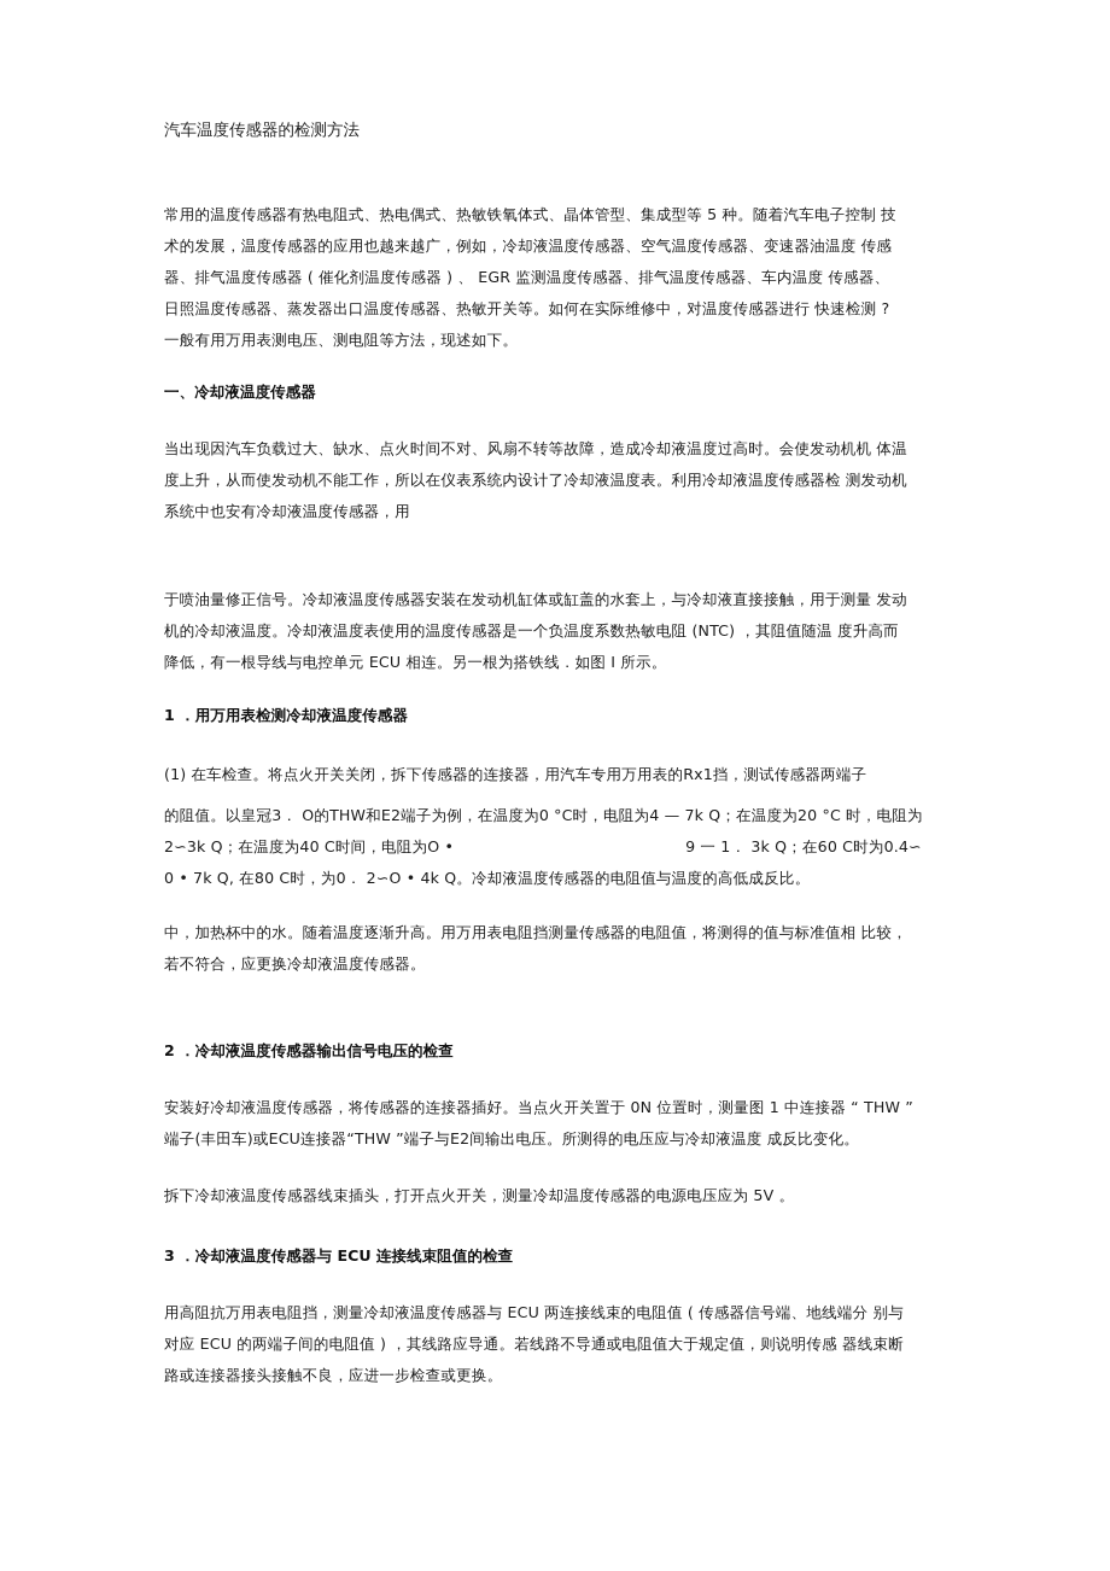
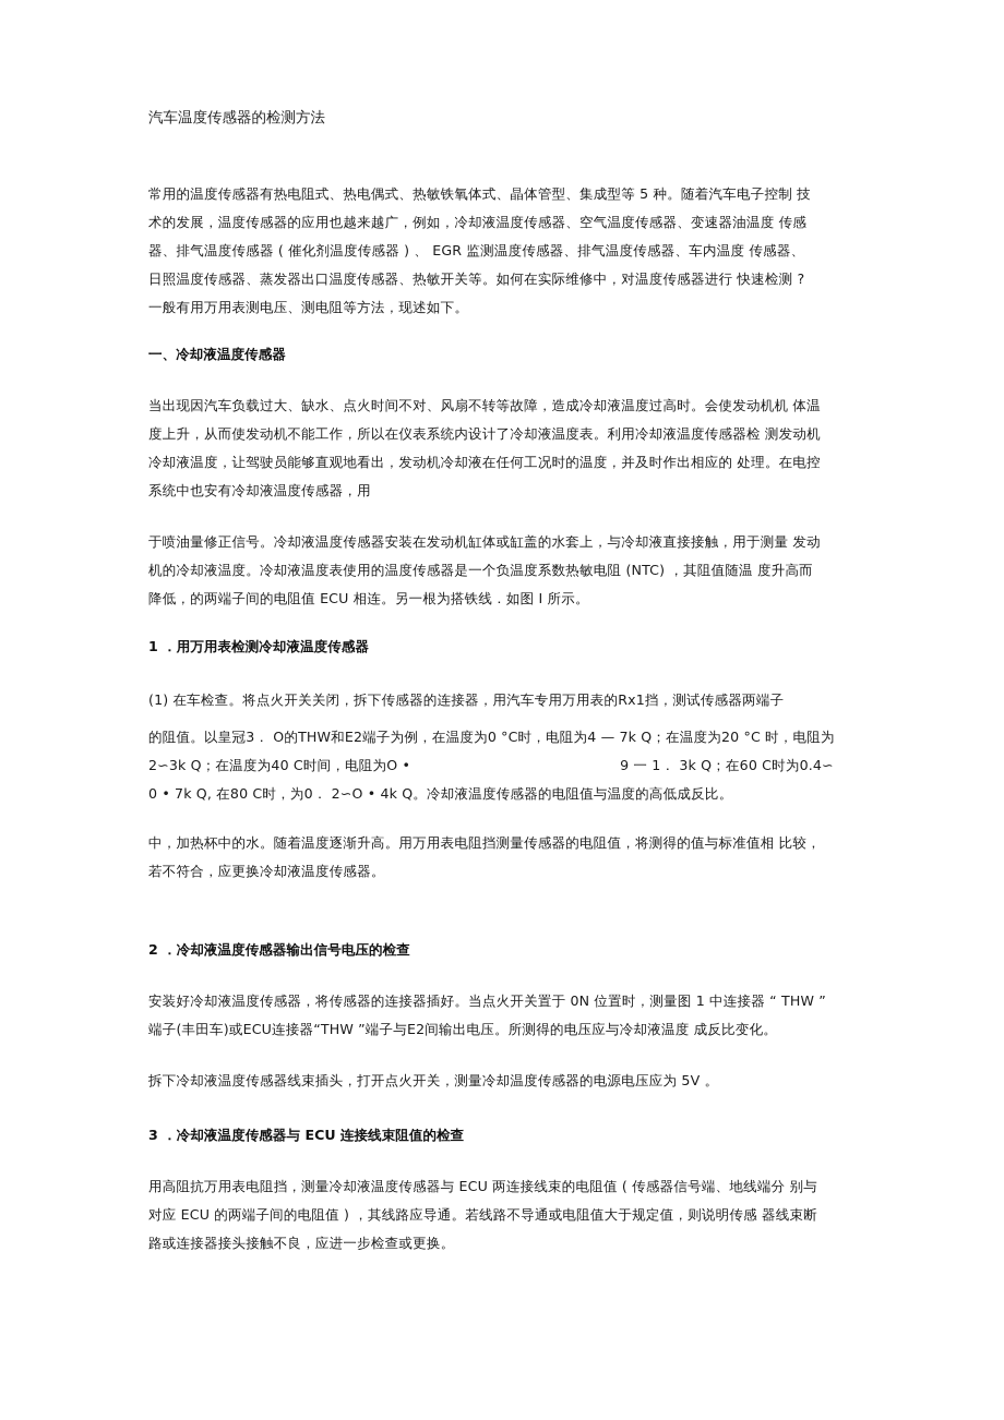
  汽车温度传感器的检测方法
  常用的温度传感器有热电阻式、热电偶式、热敏铁氧体式、晶体管型、集成型等 5 种。随着汽车电子控制 技
  术的发展，温度传感器的应用也越来越广，例如，冷却液温度传感器、空气温度传感器、变速器油温度 传感
  器、排气温度传感器 ( 催化剂温度传感器 ) 、 EGR 监测温度传感器、排气温度传感器、车内温度 传感器、
  日照温度传感器、蒸发器出口温度传感器、热敏开关等。如何在实际维修中，对温度传感器进行 快速检测 ?
  一般有用万用表测电压、测电阻等方法，现述如下。
  一、冷却液温度传感器
  当出现因汽车负载过大、缺水、点火时间不对、风扇不转等故障，造成冷却液温度过高时。会使发动机机 体温
  度上升，从而使发动机不能工作，所以在仪表系统内设计了冷却液温度表。利用冷却液温度传感器检 测发动机
+ 冷却液温度，让驾驶员能够直观地看出，发动机冷却液在任何工况时的温度，并及时作出相应的 处理。在电控
  系统中也安有冷却液温度传感器，用
  于喷油量修正信号。冷却液温度传感器安装在发动机缸体或缸盖的水套上，与冷却液直接接触，用于测量 发动
  机的冷却液温度。冷却液温度表使用的温度传感器是一个负温度系数热敏电阻 (NTC) ，其阻值随温 度升高而
- 降低，有一根导线与电控单元 ECU 相连。另一根为搭铁线．如图 I 所示。
+ 降低，的两端子间的电阻值 ECU 相连。另一根为搭铁线．如图 I 所示。
  1 ．用万用表检测冷却液温度传感器
  (1) 在车检查。将点火开关关闭，拆下传感器的连接器，用汽车专用万用表的Rx1挡，测试传感器两端子
  的阻值。以皇冠3． O的THW和E2端子为例，在温度为0 °C时，电阻为4 — 7k Q；在温度为20 °C 时，电阻为
  2∽3k Q；在温度为40 C时间，电阻为O • 9 一 1． 3k Q；在60 C时为0.4∽
  0 • 7k Q, 在80 C时，为0． 2∽O • 4k Q。冷却液温度传感器的电阻值与温度的高低成反比。
  中，加热杯中的水。随着温度逐渐升高。用万用表电阻挡测量传感器的电阻值，将测得的值与标准值相 比较，
  若不符合，应更换冷却液温度传感器。
  2 ．冷却液温度传感器输出信号电压的检查
  安装好冷却液温度传感器，将传感器的连接器插好。当点火开关置于 0N 位置时，测量图 1 中连接器 “ THW ”
  端子(丰田车)或ECU连接器“THW ”端子与E2间输出电压。所测得的电压应与冷却液温度 成反比变化。
  拆下冷却液温度传感器线束插头，打开点火开关，测量冷却温度传感器的电源电压应为 5V 。
  3 ．冷却液温度传感器与 ECU 连接线束阻值的检查
  用高阻抗万用表电阻挡，测量冷却液温度传感器与 ECU 两连接线束的电阻值 ( 传感器信号端、地线端分 别与
  对应 ECU 的两端子间的电阻值 ) ，其线路应导通。若线路不导通或电阻值大于规定值，则说明传感 器线束断
  路或连接器接头接触不良，应进一步检查或更换。
